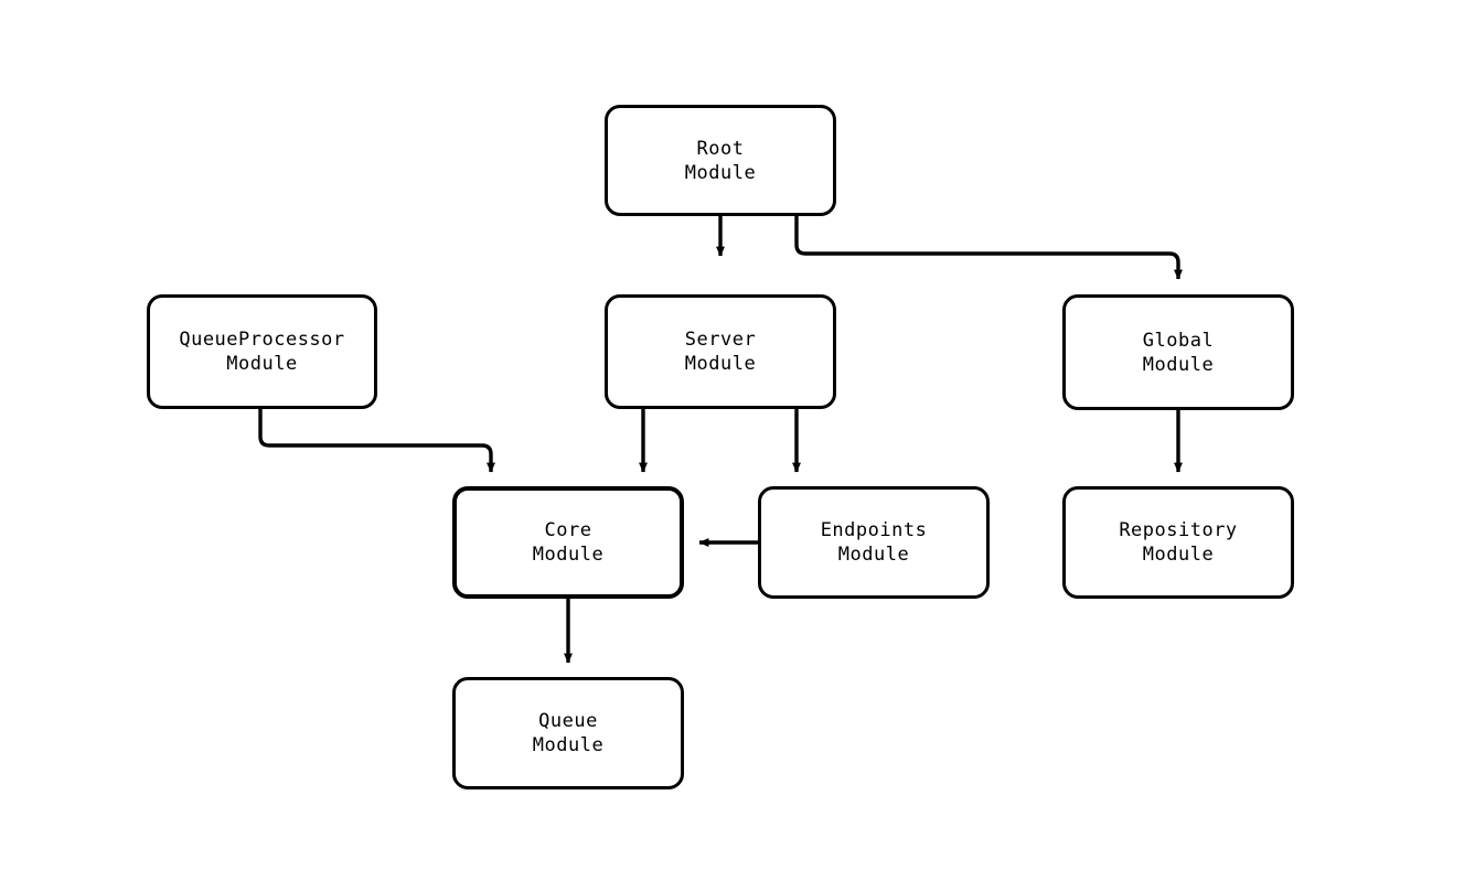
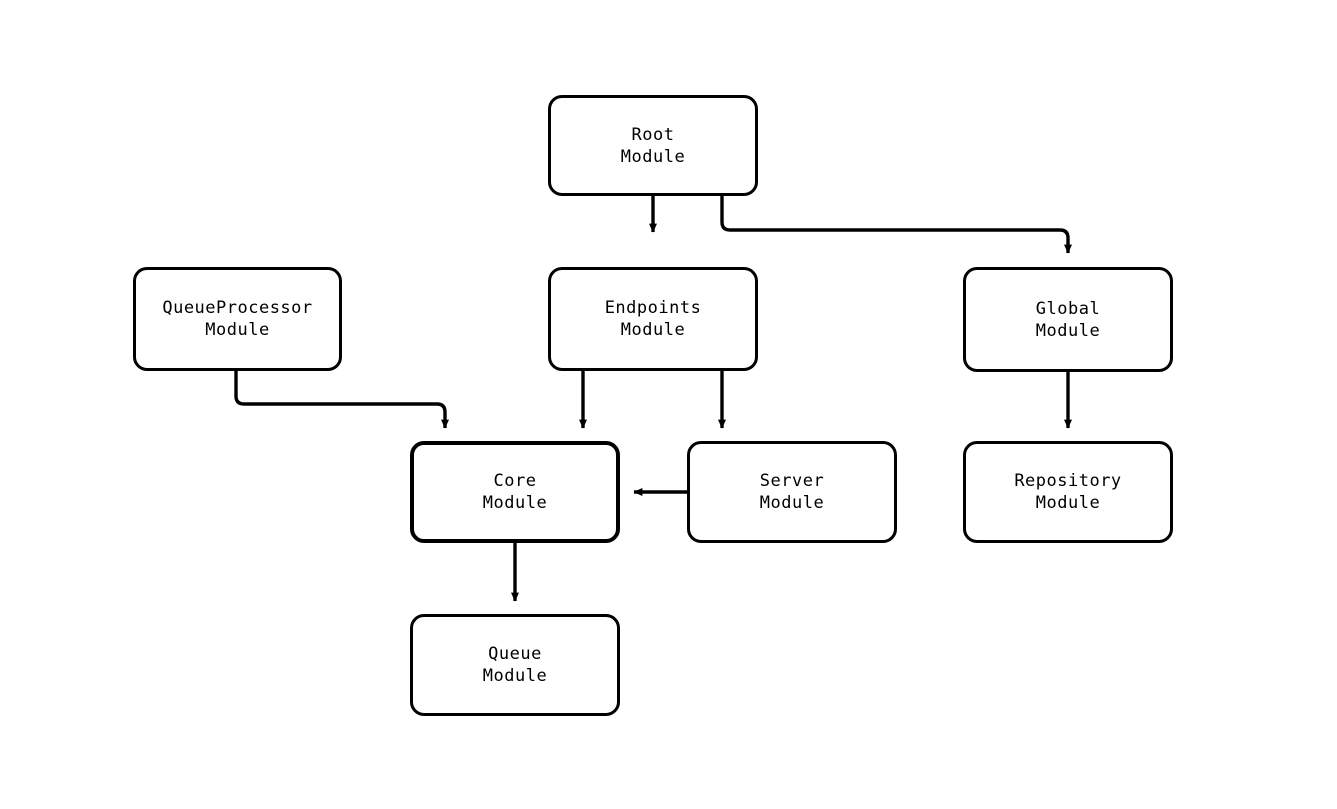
  Root
  Module
  QueueProcessor
  Module
- Server
+ Endpoints
  Module
  Global
  Module
  Core
  Module
- Endpoints
+ Server
  Module
  Repository
  Module
  Queue
  Module
